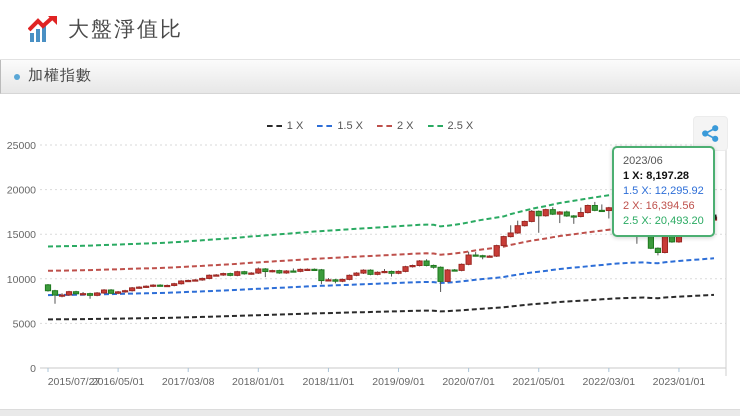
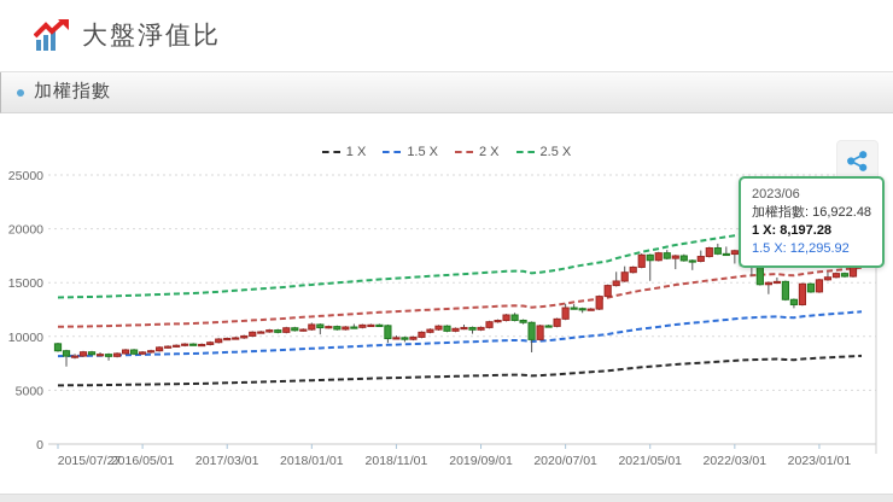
  大盤淨值比
  加權指數
  1 X
  1.5 X
  2 X
  2.5 X
  0
  5000
  10000
  15000
  20000
  25000
  2015/07/27
  2016/05/01
- 2017/03/08
+ 2017/03/01
  2018/01/01
  2018/11/01
  2019/09/01
  2020/07/01
  2021/05/01
  2022/03/01
  2023/01/01
  2023/06
+ 加權指數: 16,922.48
  1 X: 8,197.28
  1.5 X: 12,295.92
- 2 X: 16,394.56
- 2.5 X: 20,493.20
